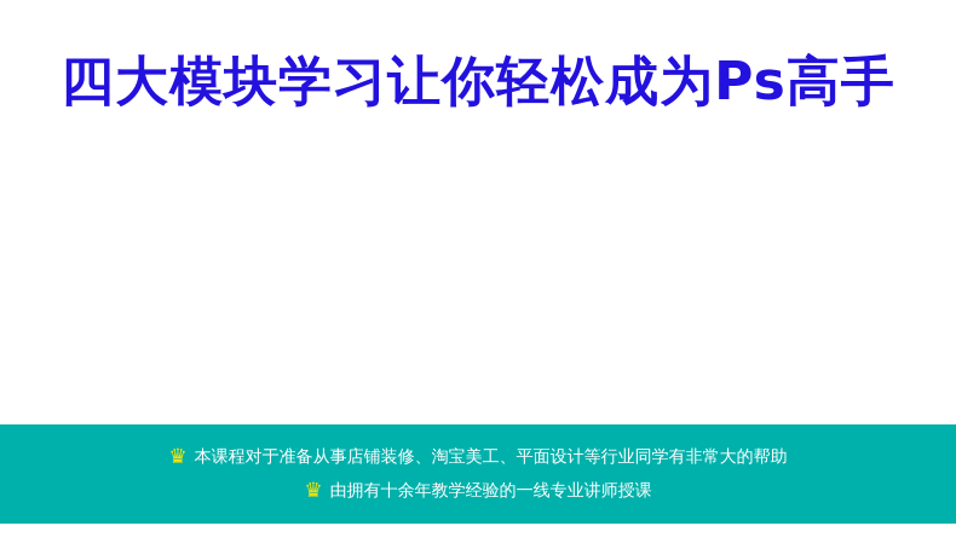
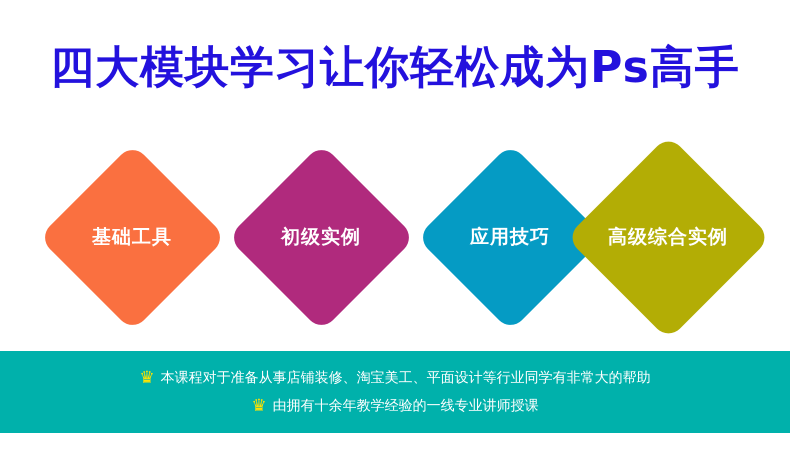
  四大模块学习让你轻松成为Ps高手
+ 基础工具
+ 初级实例
+ 应用技巧
+ 高级综合实例
  ♛
  本课程对于准备从事店铺装修、淘宝美工、平面设计等行业同学有非常大的帮助
  ♛
  由拥有十余年教学经验的一线专业讲师授课
